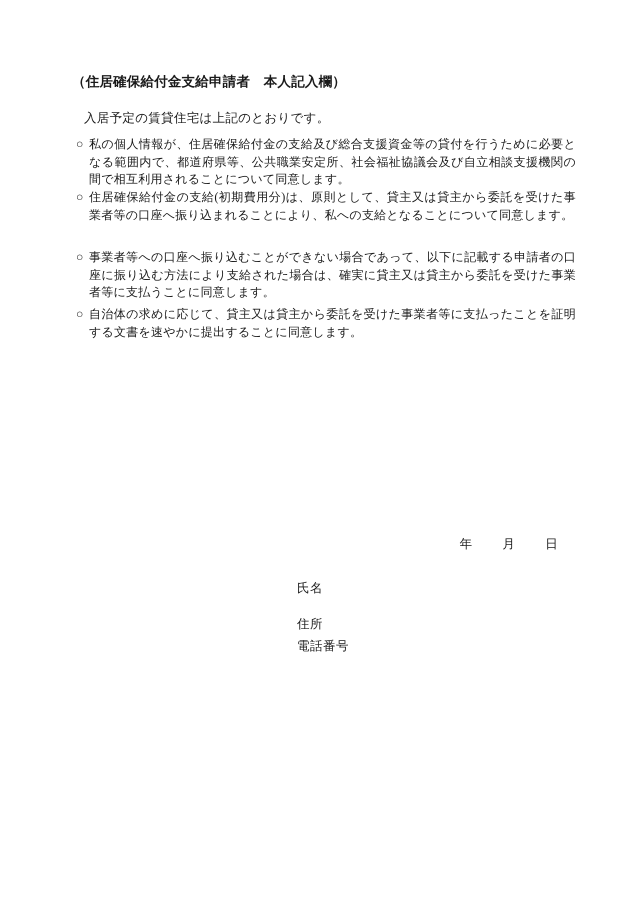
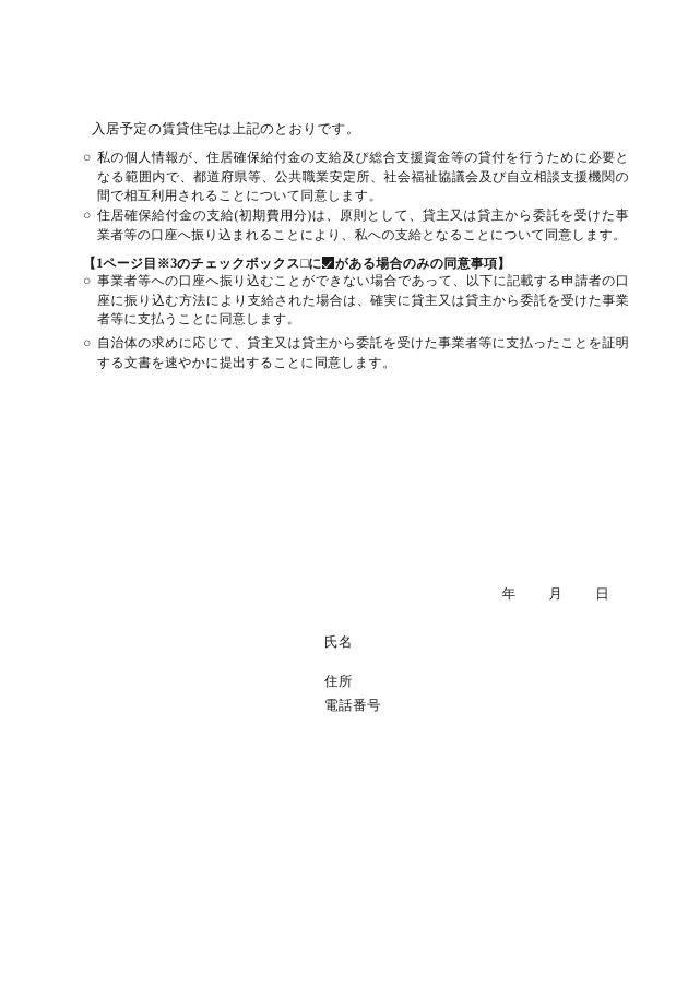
- （住居確保給付金支給申請者 本人記入欄）
  入居予定の賃貸住宅は上記のとおりです。
  ○
  私の個人情報が、住居確保給付金の支給及び総合支援資金等の貸付を行うために必要となる範囲内で、都道府県等、公共職業安定所、社会福祉協議会及び自立相談支援機関の間で相互利用されることについて同意します。
  ○
  住居確保給付金の支給(初期費用分)は、原則として、貸主又は貸主から委託を受けた事業者等の口座へ振り込まれることにより、私への支給となることについて同意します。
+ 【1ページ目※3のチェックボックス□に がある場合のみの同意事項】
  ○
  事業者等への口座へ振り込むことができない場合であって、以下に記載する申請者の口座に振り込む方法により支給された場合は、確実に貸主又は貸主から委託を受けた事業者等に支払うことに同意します。
  ○
  自治体の求めに応じて、貸主又は貸主から委託を受けた事業者等に支払ったことを証明する文書を速やかに提出することに同意します。
  年 月 日
  氏名
  住所
  電話番号
